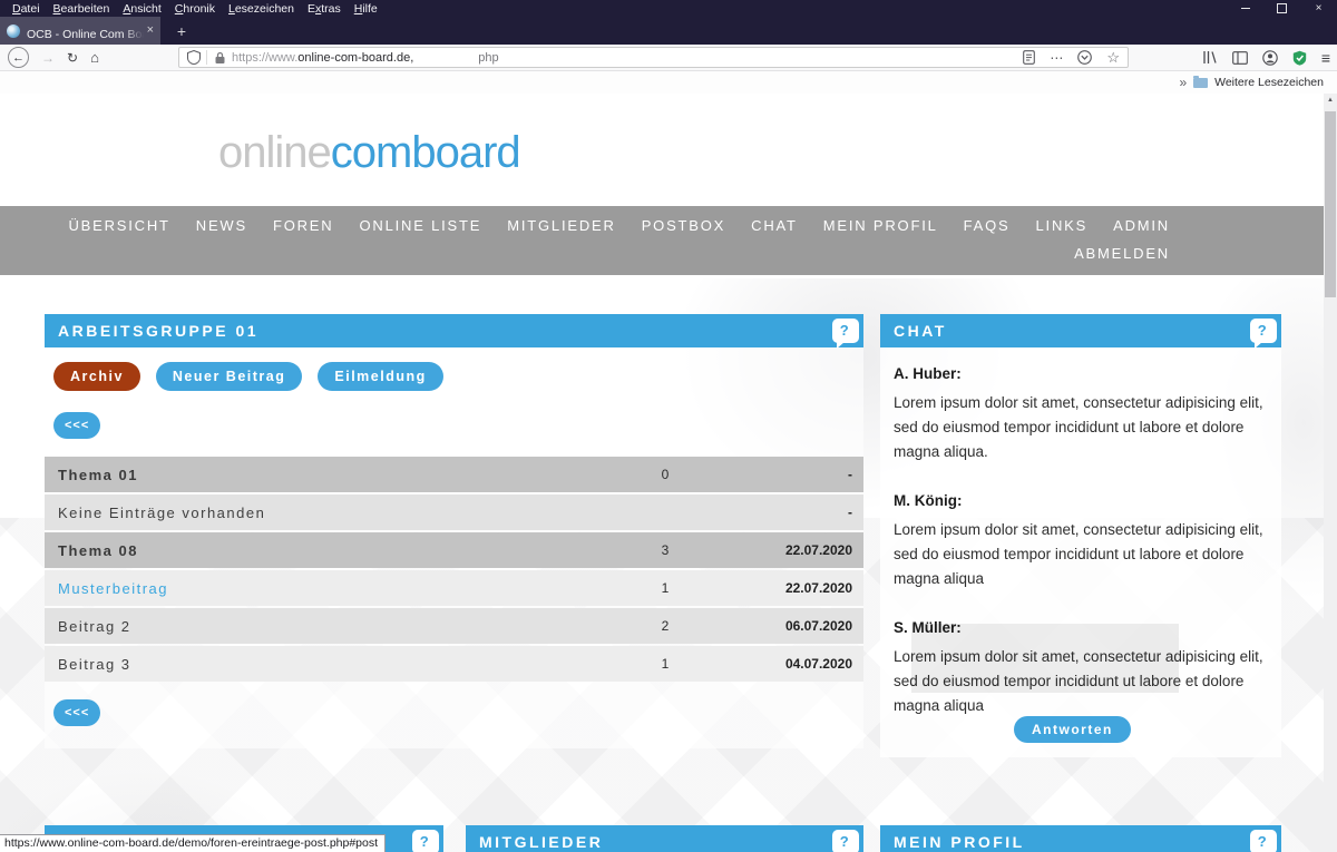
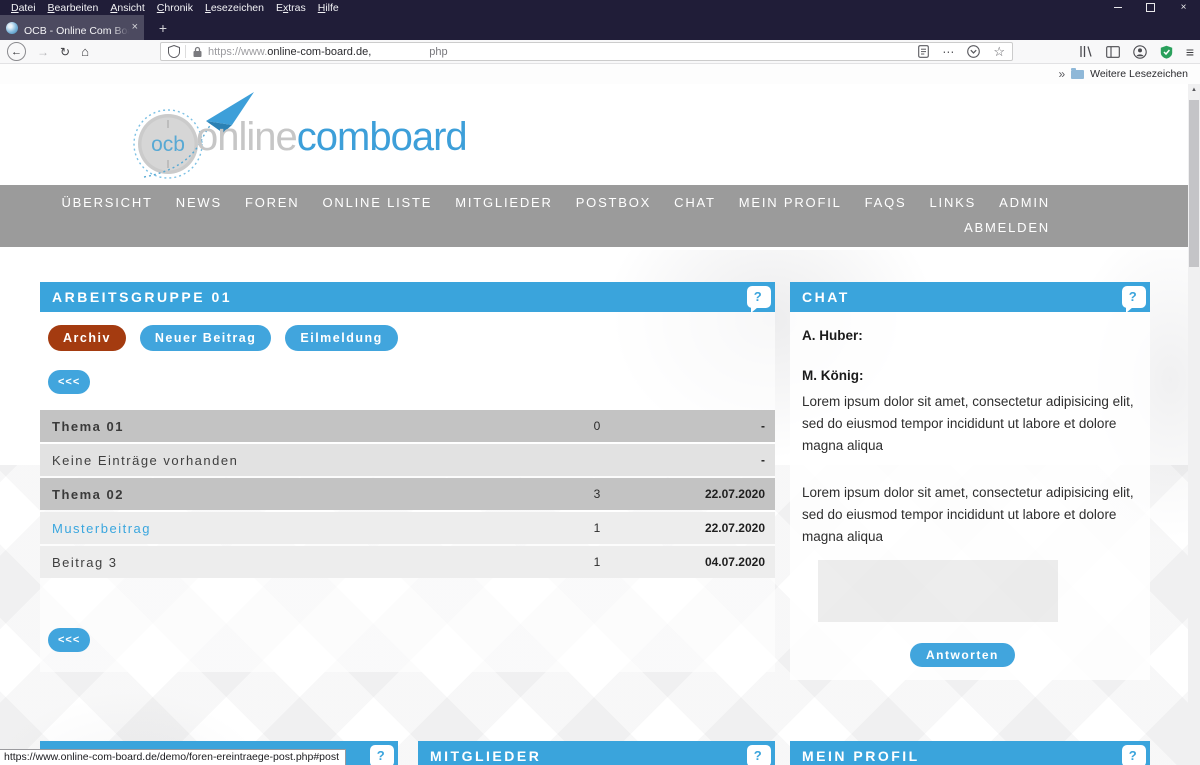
  Datei
  Bearbeiten
  Ansicht
  Chronik
  Lesezeichen
  Extras
  Hilfe
  ×
  ×
  +
  ←
  →
  ↻
  ⌂
  https://www.
  online-com-board.de,
  php
  ⋯
  ☆
  ≡
  »
  Weitere Lesezeichen
+ ocb
  onlinecomboard
  ÜBERSICHT
  NEWS
  FOREN
  ONLINE LISTE
  MITGLIEDER
  POSTBOX
  CHAT
  MEIN PROFIL
  FAQS
  LINKS
  ADMIN
  ABMELDEN
  ARBEITSGRUPPE 01
  ?
  Archiv
  Neuer Beitrag
  Eilmeldung
  <<<
  Thema 01
  0
  -
  Keine Einträge vorhanden
  -
- Thema 08
+ Thema 02
  3
  22.07.2020
  Musterbeitrag
  1
  22.07.2020
- Beitrag 2
- 2
- 06.07.2020
  Beitrag 3
  1
  04.07.2020
  <<<
  CHAT
  ?
  A. Huber:
- Lorem ipsum dolor sit amet, consectetur adipisicing elit, sed do eiusmod tempor incididunt ut labore et dolore magna aliqua.
  M. König:
  Lorem ipsum dolor sit amet, consectetur adipisicing elit, sed do eiusmod tempor incididunt ut labore et dolore magna aliqua
- S. Müller:
  Lorem ipsum dolor sit amet, consectetur adipisicing elit, sed do eiusmod tempor incididunt ut labore et dolore magna aliqua
  Antworten
  ?
  MITGLIEDER
  ?
  MEIN PROFIL
  ?
  https://www.online-com-board.de/demo/foren-ereintraege-post.php#post
